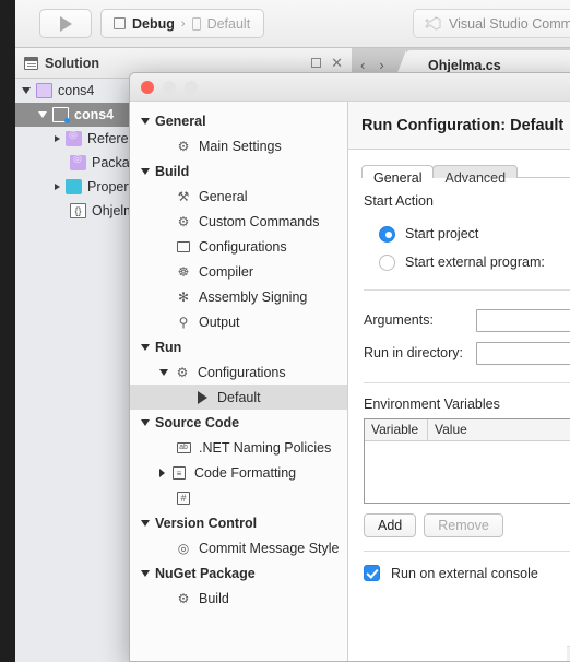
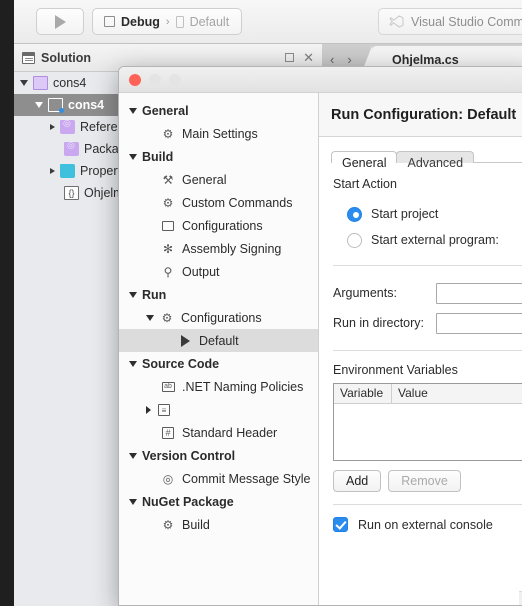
  Debug
  ›
  Default
  Visual Studio Comm
  Solution
  ✕
  ‹
  ›
  Ohjelma.cs
  cons4
  cons4
  {}
  General
  ⚙
  Main Settings
  Build
  ⚒
  General
  ⚙
  Custom Commands
  Configurations
- ☸
- Compiler
  ✻
  Assembly Signing
  ⚲
  Output
  Run
  ⚙
  Configurations
  Default
  Source Code
  .NET Naming Policies
  ≡
- Code Formatting
  #
+ Standard Header
  Version Control
  ◎
  Commit Message Style
  NuGet Package
  ⚙
  Build
  Run Configuration: Default
  General
  Advanced
  Start Action
  Start project
  Start external program:
  Arguments:
  Run in directory:
  Environment Variables
  Variable
  Value
  Add
  Remove
  Run on external console
